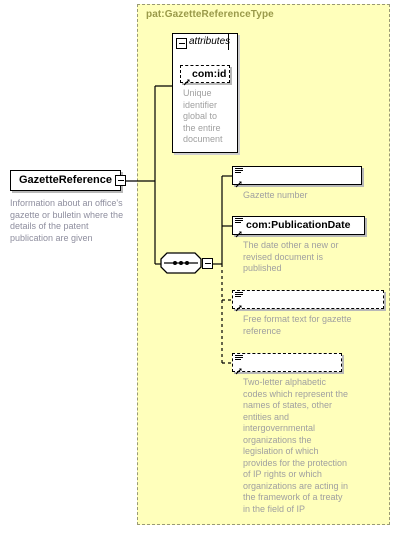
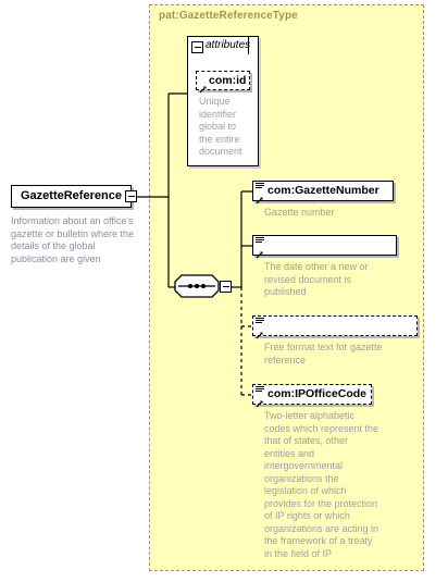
  pat:GazetteReferenceType
  GazetteReference
- Information about an office's gazette or bulletin where the details of the patent publication are given
+ Information about an office's gazette or bulletin where the details of the global publication are given
  attributes
  com:id
  Unique identifier global to the entire document
+ com:GazetteNumber
  Gazette number
- com:PublicationDate
  The date other a new or revised document is published
  Free format text for gazette reference
+ com:IPOfficeCode
- Two-letter alphabetic codes which represent the names of states, other entities and intergovernmental organizations the legislation of which provides for the protection of IP rights or which organizations are acting in the framework of a treaty in the field of IP
+ Two-letter alphabetic codes which represent the that of states, other entities and intergovernmental organizations the legislation of which provides for the protection of IP rights or which organizations are acting in the framework of a treaty in the field of IP
